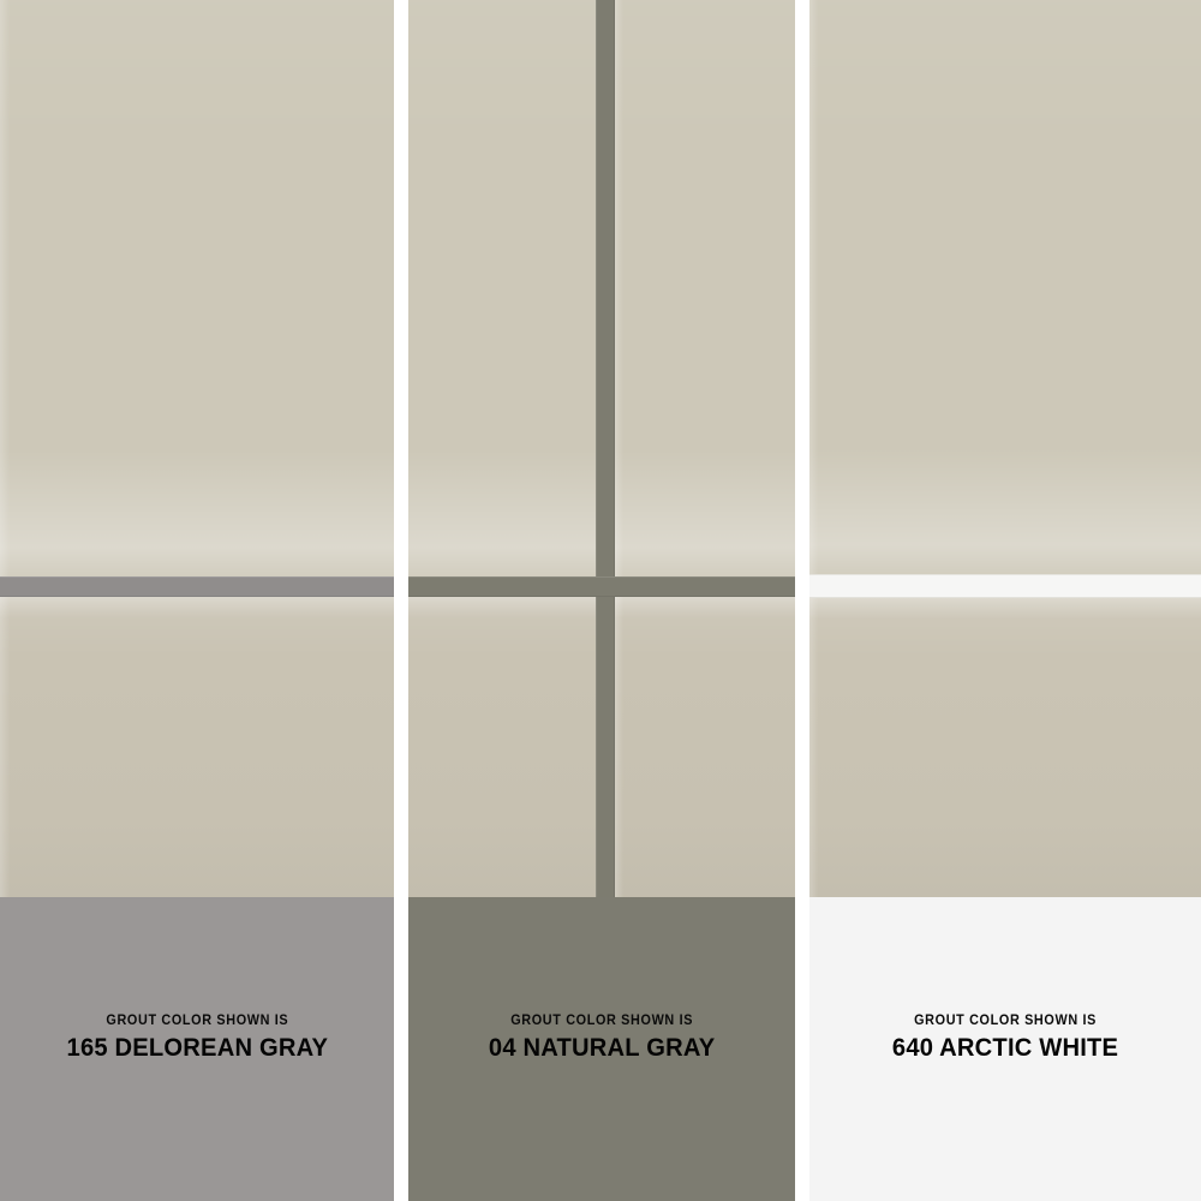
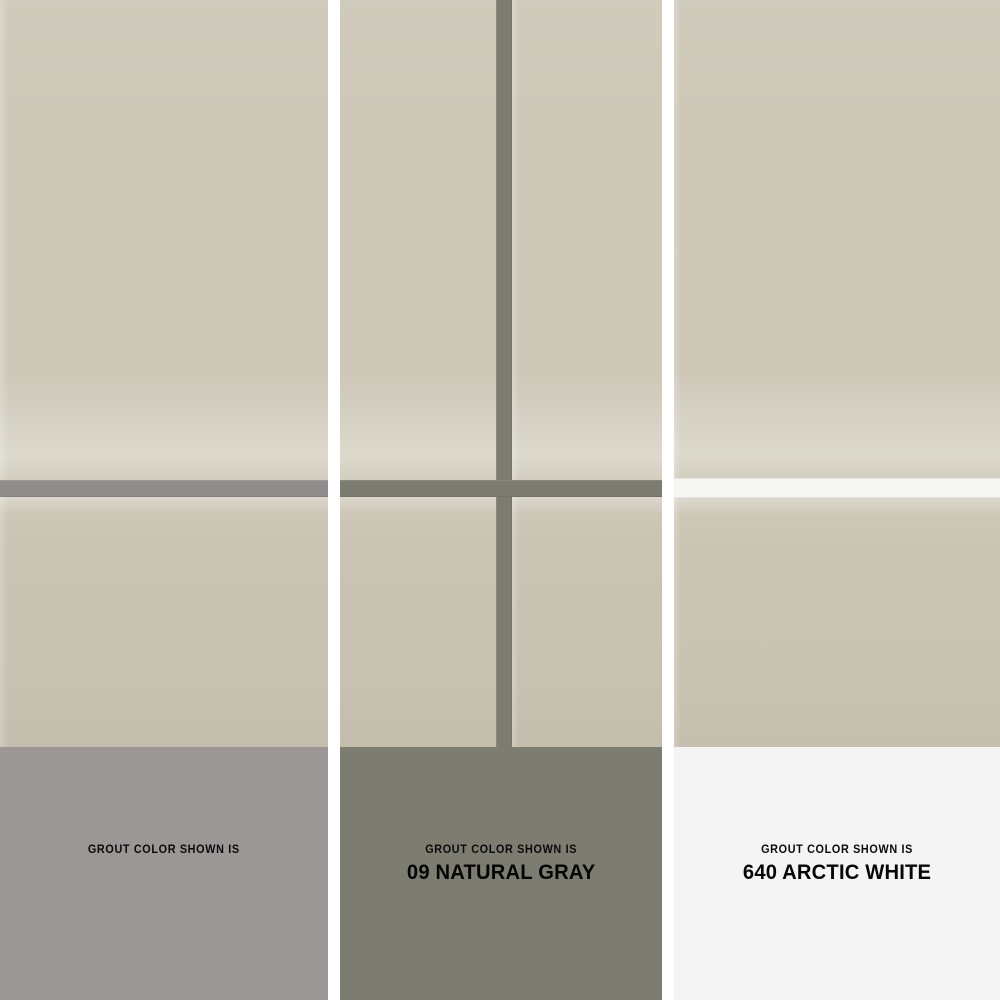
  GROUT COLOR SHOWN IS
- 165 DELOREAN GRAY
  GROUT COLOR SHOWN IS
- 04 NATURAL GRAY
+ 09 NATURAL GRAY
  GROUT COLOR SHOWN IS
  640 ARCTIC WHITE
